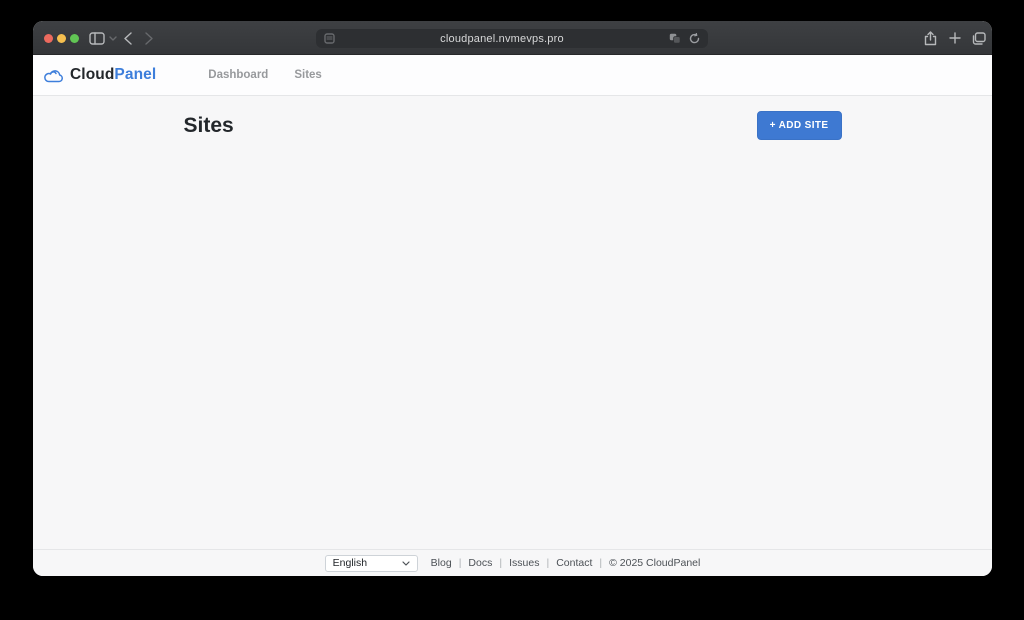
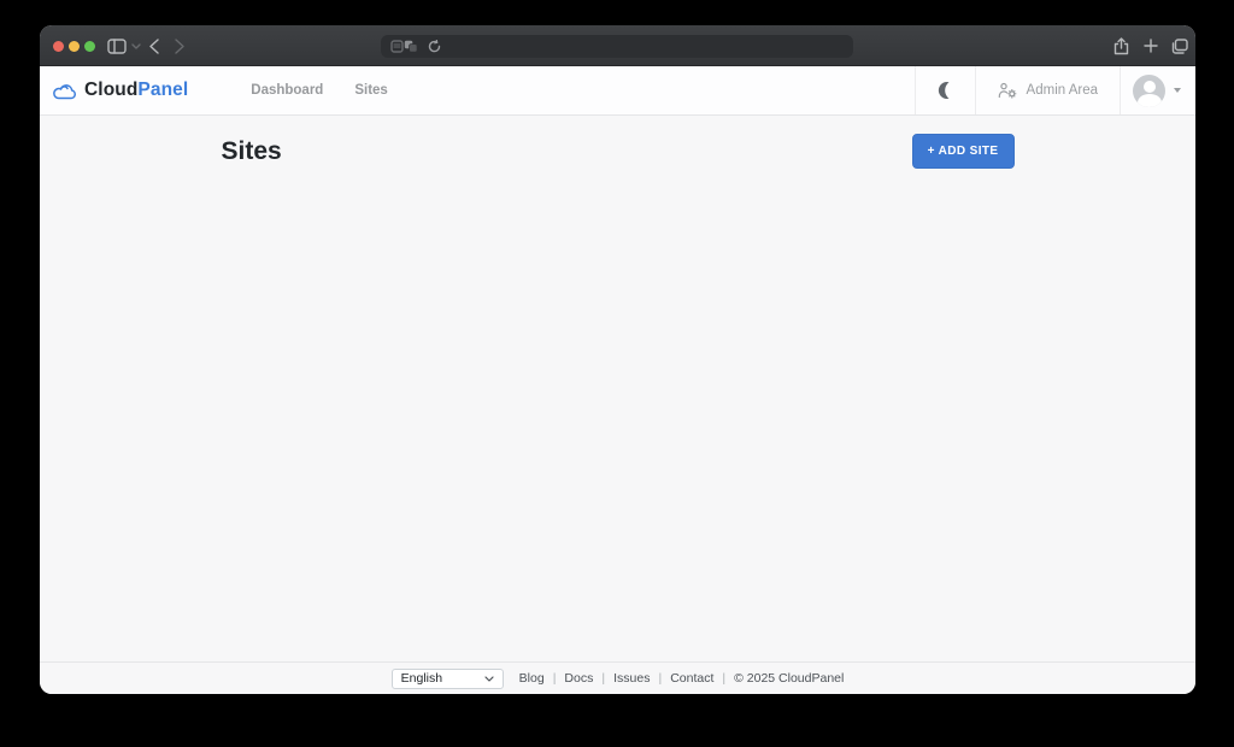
- cloudpanel.nvmevps.pro
  CloudPanel
  Dashboard
  Sites
+ Admin Area
  Sites
  + ADD SITE
  English
  Blog
  |
  Docs
  |
  Issues
  |
  Contact
  |
  © 2025 CloudPanel
